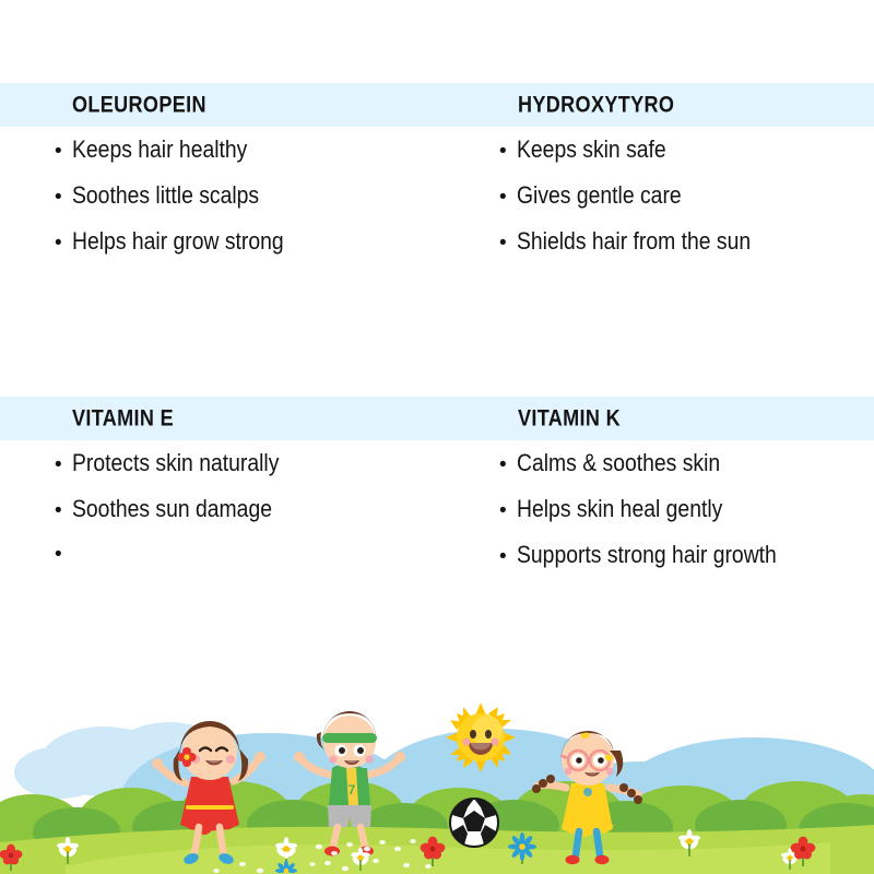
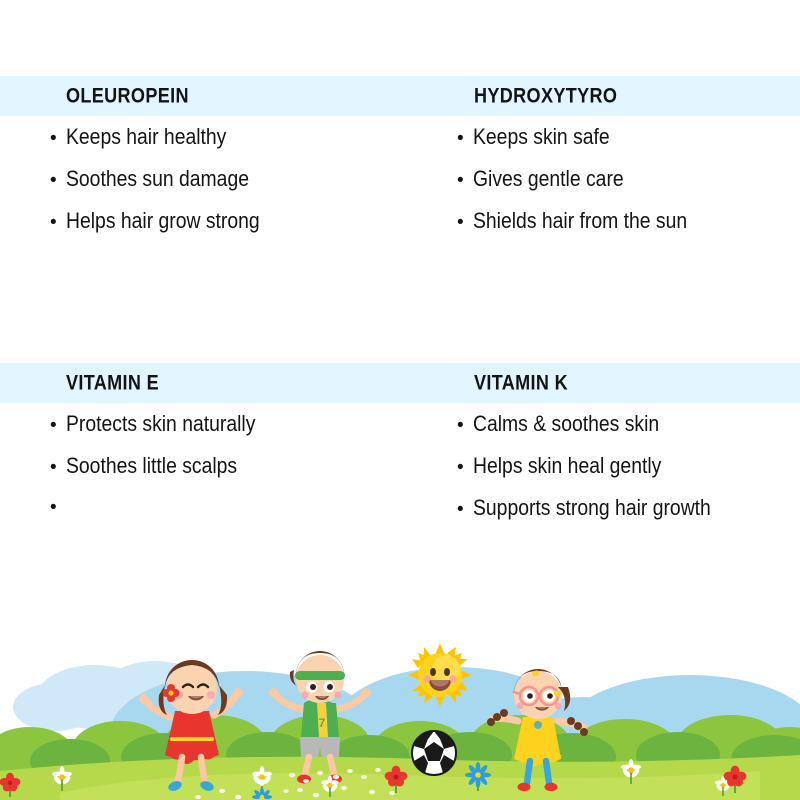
  OLEUROPEIN
  HYDROXYTYRO
  •
  Keeps hair healthy
  •
- Soothes little scalps
+ Soothes sun damage
  •
  Helps hair grow strong
  •
  Keeps skin safe
  •
  Gives gentle care
  •
  Shields hair from the sun
  VITAMIN E
  VITAMIN K
  •
  Protects skin naturally
  •
- Soothes sun damage
+ Soothes little scalps
  •
  •
  Calms & soothes skin
  •
  Helps skin heal gently
  •
  Supports strong hair growth
  7
